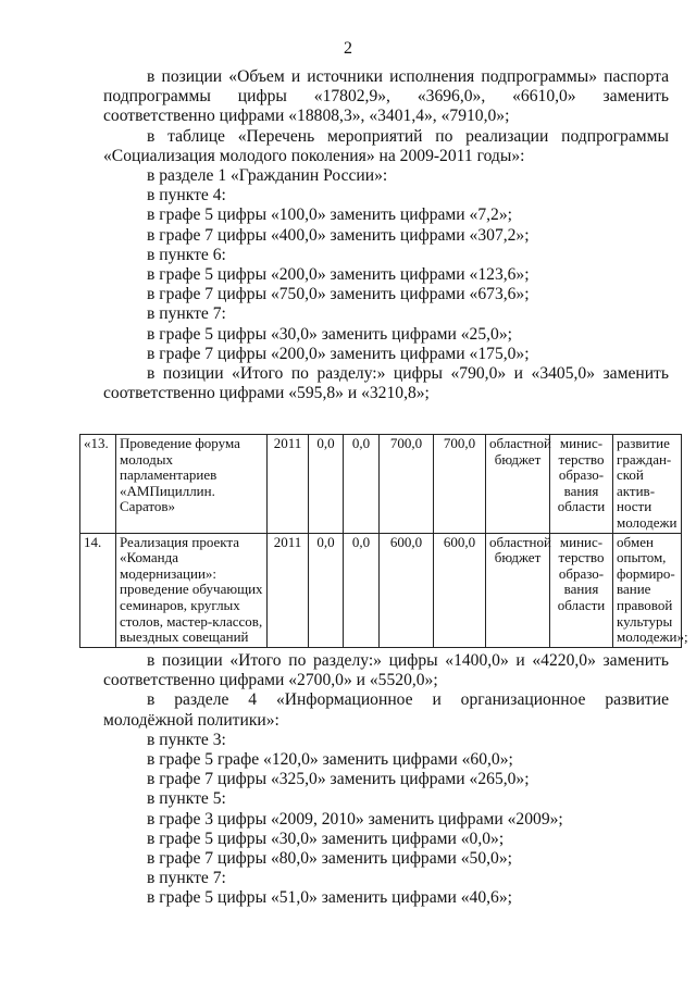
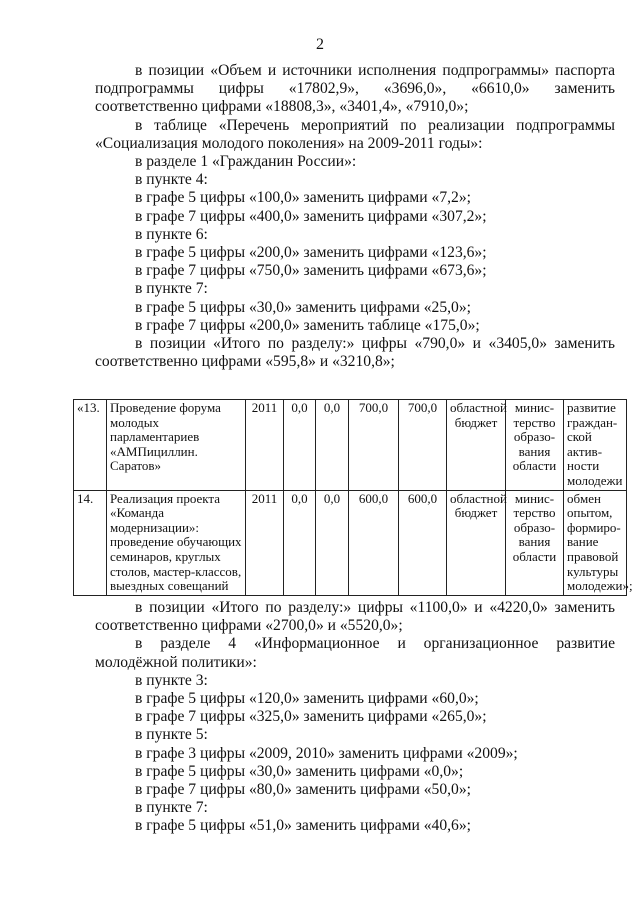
  2
  в позиции «Объем и источники исполнения подпрограммы» паспорта подпрограммы цифры «17802,9», «3696,0», «6610,0» заменить соответственно цифрами «18808,3», «3401,4», «7910,0»;
  в таблице «Перечень мероприятий по реализации подпрограммы «Социализация молодого поколения» на 2009-2011 годы»:
  в разделе 1 «Гражданин России»:
  в пункте 4:
  в графе 5 цифры «100,0» заменить цифрами «7,2»;
  в графе 7 цифры «400,0» заменить цифрами «307,2»;
  в пункте 6:
  в графе 5 цифры «200,0» заменить цифрами «123,6»;
  в графе 7 цифры «750,0» заменить цифрами «673,6»;
  в пункте 7:
  в графе 5 цифры «30,0» заменить цифрами «25,0»;
- в графе 7 цифры «200,0» заменить цифрами «175,0»;
+ в графе 7 цифры «200,0» заменить таблице «175,0»;
  в позиции «Итого по разделу:» цифры «790,0» и «3405,0» заменить соответственно цифрами «595,8» и «3210,8»;
  «13.	Проведение форума молодых парламентариев «АМПициллин. Саратов»	2011	0,0	0,0	700,0	700,0	областной бюджет	минис-терство образо-вания области	развитие граждан-ской актив-ности молодежи
  14.	Реализация проекта «Команда модернизации»: проведение обучающих семинаров, круглых столов, мастер-классов, выездных совещаний	2011	0,0	0,0	600,0	600,0	областной бюджет	минис-терство образо-вания области	обмен опытом, формиро-вание правовой культуры молодежи»;
- в позиции «Итого по разделу:» цифры «1400,0» и «4220,0» заменить соответственно цифрами «2700,0» и «5520,0»;
+ в позиции «Итого по разделу:» цифры «1100,0» и «4220,0» заменить соответственно цифрами «2700,0» и «5520,0»;
  в разделе 4 «Информационное и организационное развитие молодёжной политики»:
  в пункте 3:
- в графе 5 графе «120,0» заменить цифрами «60,0»;
+ в графе 5 цифры «120,0» заменить цифрами «60,0»;
  в графе 7 цифры «325,0» заменить цифрами «265,0»;
  в пункте 5:
  в графе 3 цифры «2009, 2010» заменить цифрами «2009»;
  в графе 5 цифры «30,0» заменить цифрами «0,0»;
  в графе 7 цифры «80,0» заменить цифрами «50,0»;
  в пункте 7:
  в графе 5 цифры «51,0» заменить цифрами «40,6»;
